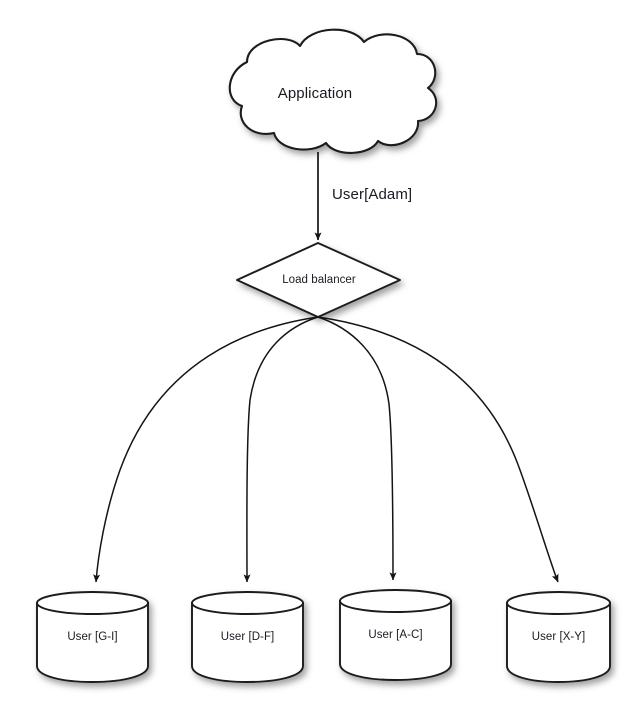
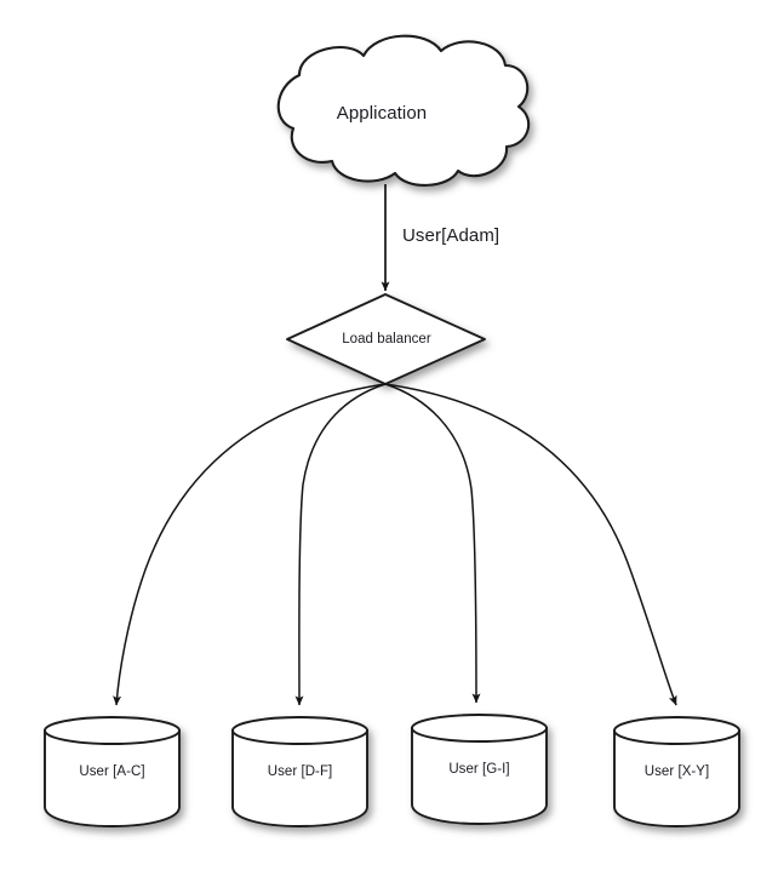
  Application
  User[Adam]
  Load balancer
- User [G-I]
+ User [A-C]
  User [D-F]
- User [A-C]
+ User [G-I]
  User [X-Y]
